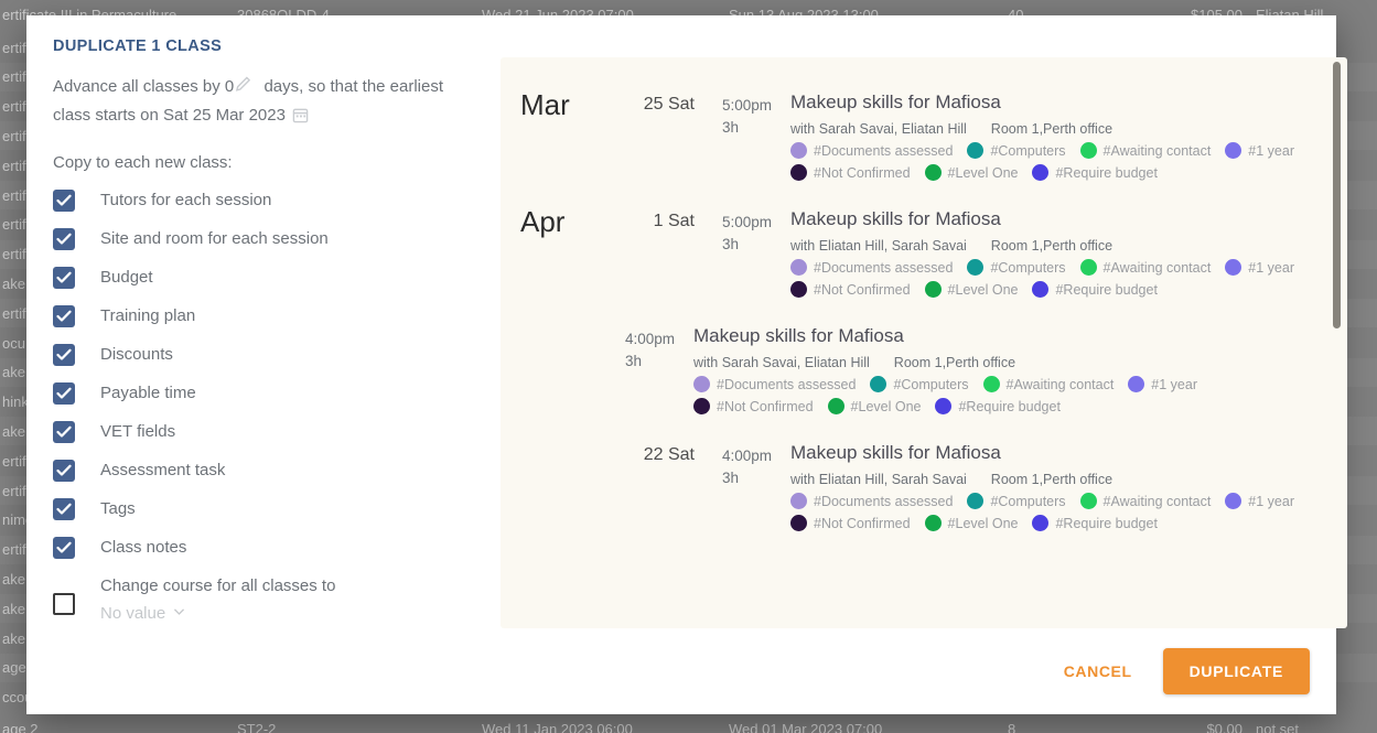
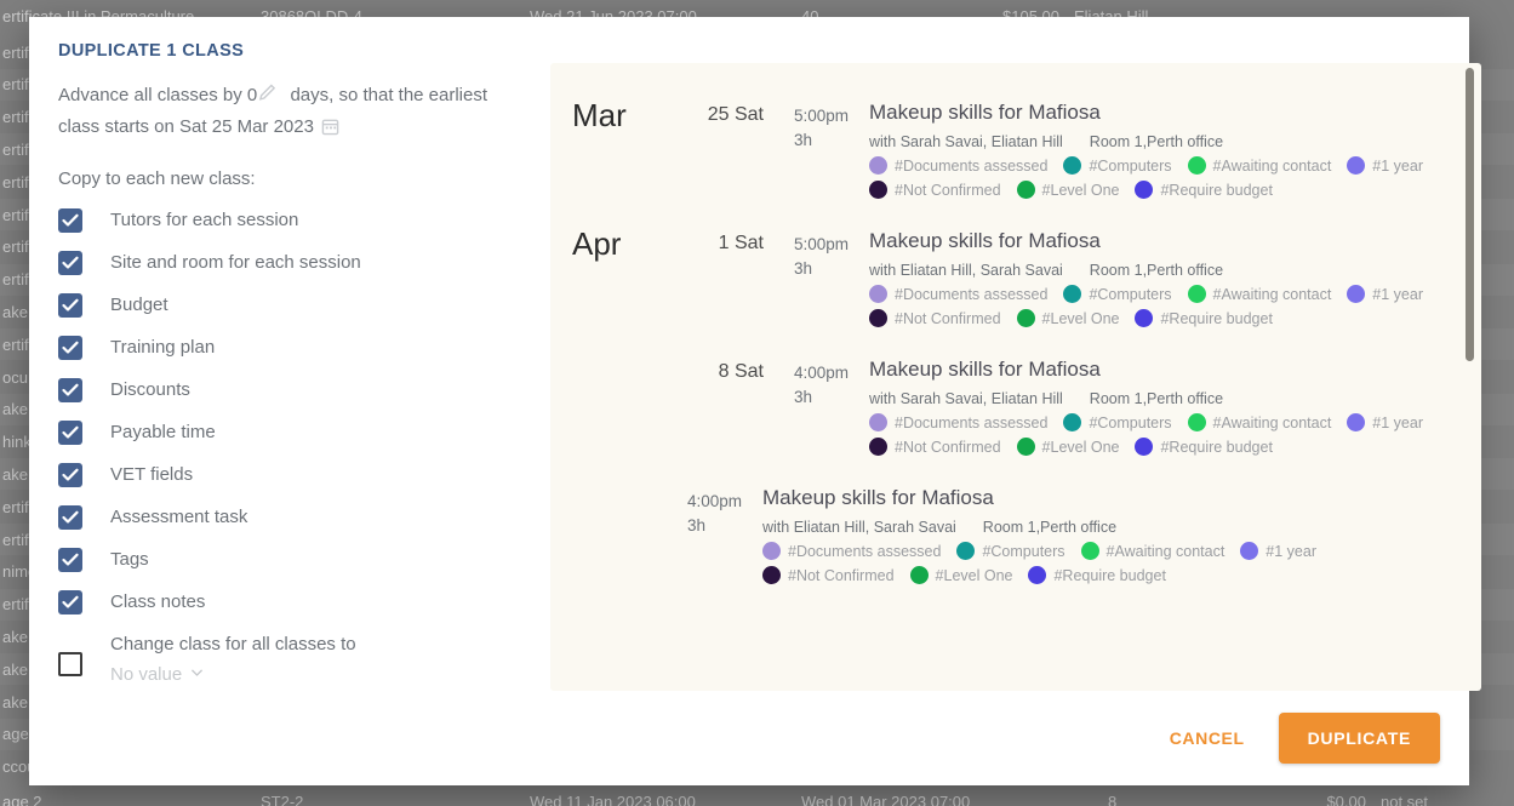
  ertificate III in Permaculture
  30868QLDD-4
  Wed 21 Jun 2023 07:00
- Sun 13 Aug 2023 13:00
  40
  $105.00
  Eliatan Hill
  ertif
  ertif
  ertif
  ertif
  ertif
  ertif
  ertif
  ertif
  ake
  ertif
  ocu
  ake
  hink
  ake
  ertif
  ertif
  nim
  ertif
  ake
  ake
  ake
  age
  cco
  age 2
  ST2-2
  Wed 11 Jan 2023 06:00
  Wed 01 Mar 2023 07:00
  8
  $0.00
  not set
  DUPLICATE 1 CLASS
  Advance all classes by 0 days, so that the earliest class starts on Sat 25 Mar 2023
  Copy to each new class:
  Tutors for each session
  Site and room for each session
  Budget
  Training plan
  Discounts
  Payable time
  VET fields
  Assessment task
  Tags
  Class notes
- Change course for all classes to
+ Change class for all classes to
  No value
  Mar
  25 Sat
  5:00pm
  3h
  Makeup skills for Mafiosa
  with Sarah Savai, Eliatan Hill
  Room 1,Perth office
  #Documents assessed
  #Computers
  #Awaiting contact
  #1 year
  #Not Confirmed
  #Level One
  #Require budget
  Apr
  1 Sat
  5:00pm
  3h
  Makeup skills for Mafiosa
  with Eliatan Hill, Sarah Savai
  Room 1,Perth office
  #Documents assessed
  #Computers
  #Awaiting contact
  #1 year
  #Not Confirmed
  #Level One
  #Require budget
+ 8 Sat
  4:00pm
  3h
  Makeup skills for Mafiosa
  with Sarah Savai, Eliatan Hill
  Room 1,Perth office
  #Documents assessed
  #Computers
  #Awaiting contact
  #1 year
  #Not Confirmed
  #Level One
  #Require budget
- 22 Sat
  4:00pm
  3h
  Makeup skills for Mafiosa
  with Eliatan Hill, Sarah Savai
  Room 1,Perth office
  #Documents assessed
  #Computers
  #Awaiting contact
  #1 year
  #Not Confirmed
  #Level One
  #Require budget
  CANCEL
  DUPLICATE
